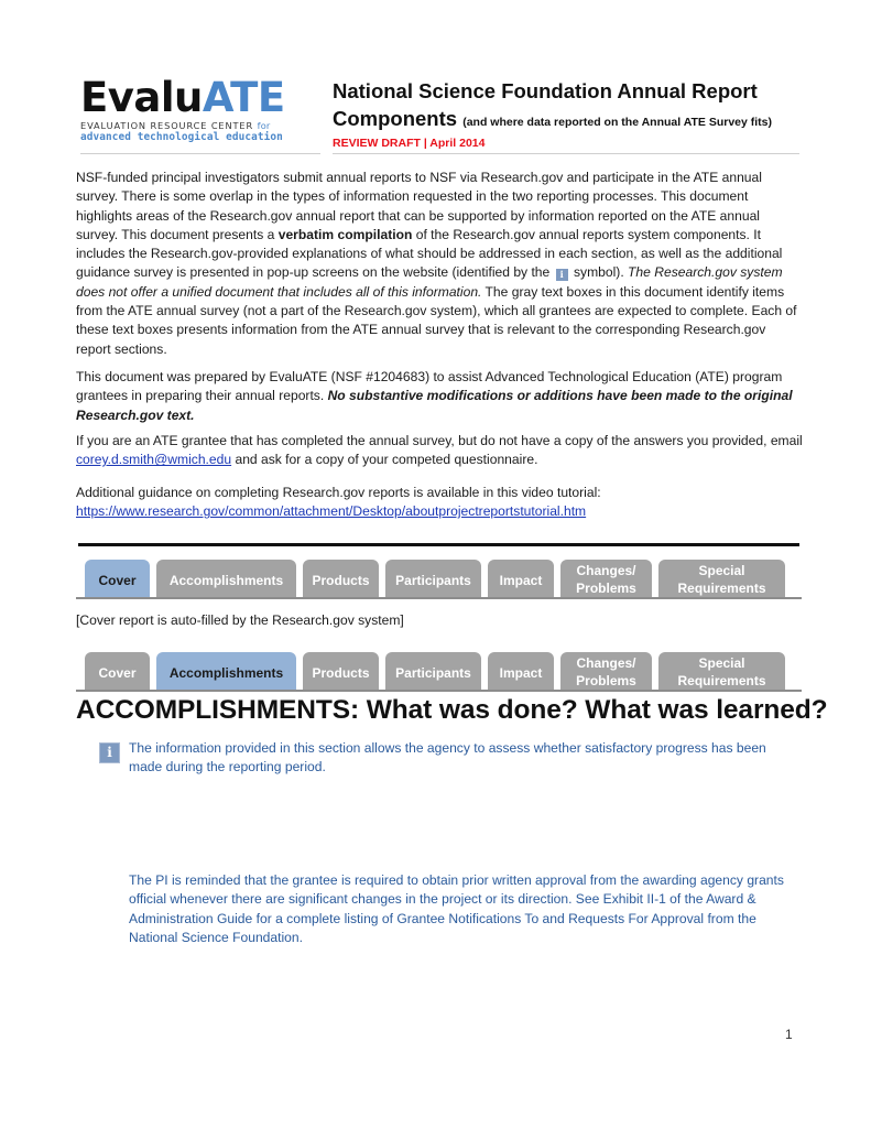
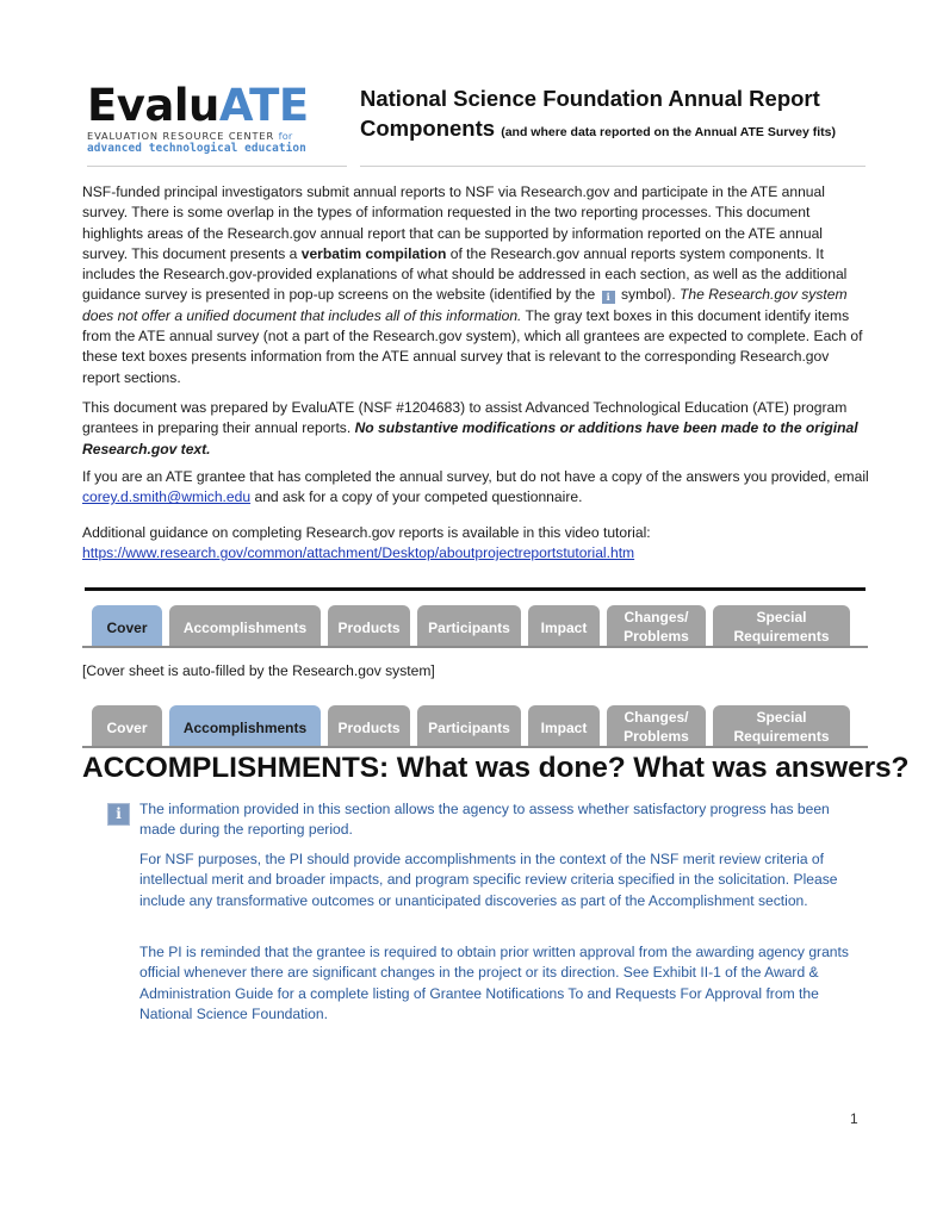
  EvaluATE
  EVALUATION RESOURCE CENTER for
  advanced technological education
  National Science Foundation Annual Report
  Components (and where data reported on the Annual ATE Survey fits)
- REVIEW DRAFT | April 2014
  NSF-funded principal investigators submit annual reports to NSF via Research.gov and participate in the ATE annual survey. There is some overlap in the types of information requested in the two reporting processes. This document highlights areas of the Research.gov annual report that can be supported by information reported on the ATE annual survey. This document presents a verbatim compilation of the Research.gov annual reports system components. It includes the Research.gov-provided explanations of what should be addressed in each section, as well as the additional guidance survey is presented in pop-up screens on the website (identified by the i symbol). The Research.gov system does not offer a unified document that includes all of this information. The gray text boxes in this document identify items from the ATE annual survey (not a part of the Research.gov system), which all grantees are expected to complete. Each of these text boxes presents information from the ATE annual survey that is relevant to the corresponding Research.gov report sections.
  This document was prepared by EvaluATE (NSF #1204683) to assist Advanced Technological Education (ATE) program grantees in preparing their annual reports. No substantive modifications or additions have been made to the original Research.gov text.
  If you are an ATE grantee that has completed the annual survey, but do not have a copy of the answers you provided, email corey.d.smith@wmich.edu and ask for a copy of your competed questionnaire.
  Additional guidance on completing Research.gov reports is available in this video tutorial:
  https://www.research.gov/common/attachment/Desktop/aboutprojectreportstutorial.htm
  Cover
  Accomplishments
  Products
  Participants
  Impact
  Changes/
  Problems
  Special
  Requirements
- [Cover report is auto-filled by the Research.gov system]
+ [Cover sheet is auto-filled by the Research.gov system]
  Cover
  Accomplishments
  Products
  Participants
  Impact
  Changes/
  Problems
  Special
  Requirements
- ACCOMPLISHMENTS: What was done? What was learned?
+ ACCOMPLISHMENTS: What was done? What was answers?
  i
  The information provided in this section allows the agency to assess whether satisfactory progress has been made during the reporting period.
+ For NSF purposes, the PI should provide accomplishments in the context of the NSF merit review criteria of intellectual merit and broader impacts, and program specific review criteria specified in the solicitation. Please include any transformative outcomes or unanticipated discoveries as part of the Accomplishment section.
  The PI is reminded that the grantee is required to obtain prior written approval from the awarding agency grants official whenever there are significant changes in the project or its direction. See Exhibit II-1 of the Award & Administration Guide for a complete listing of Grantee Notifications To and Requests For Approval from the National Science Foundation.
  1
